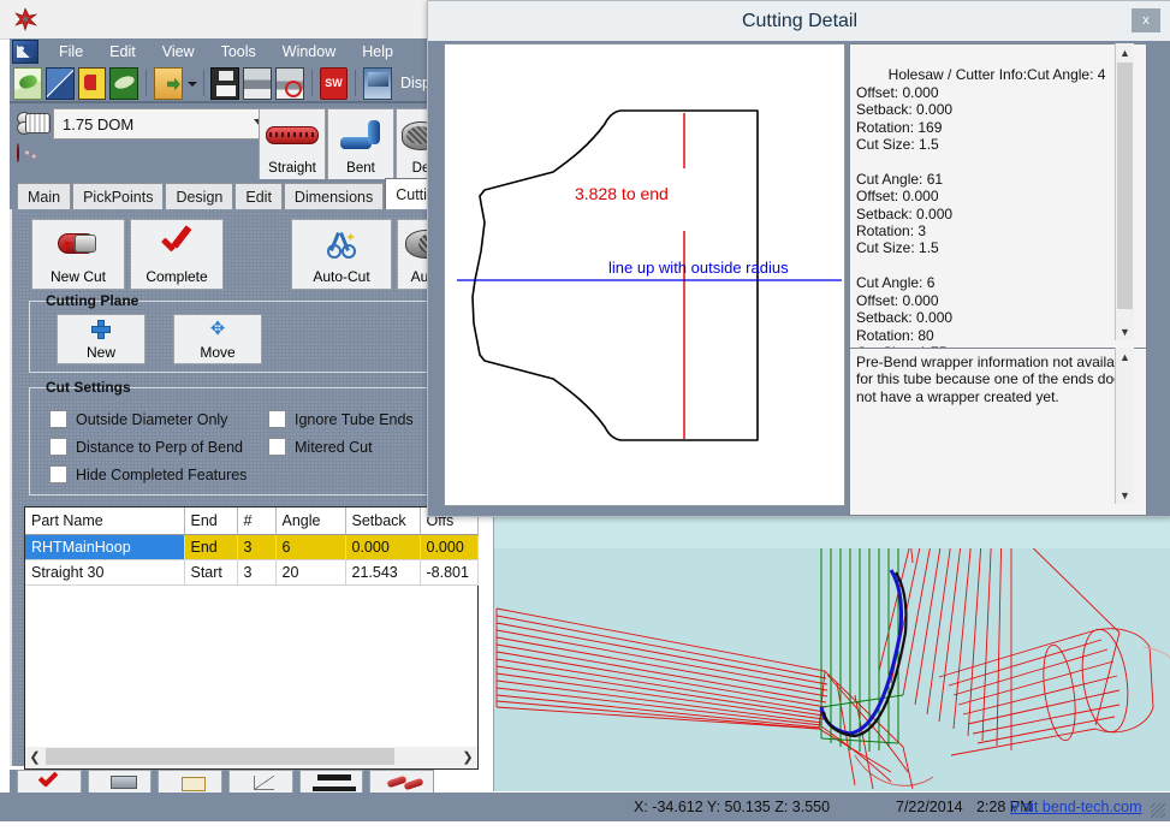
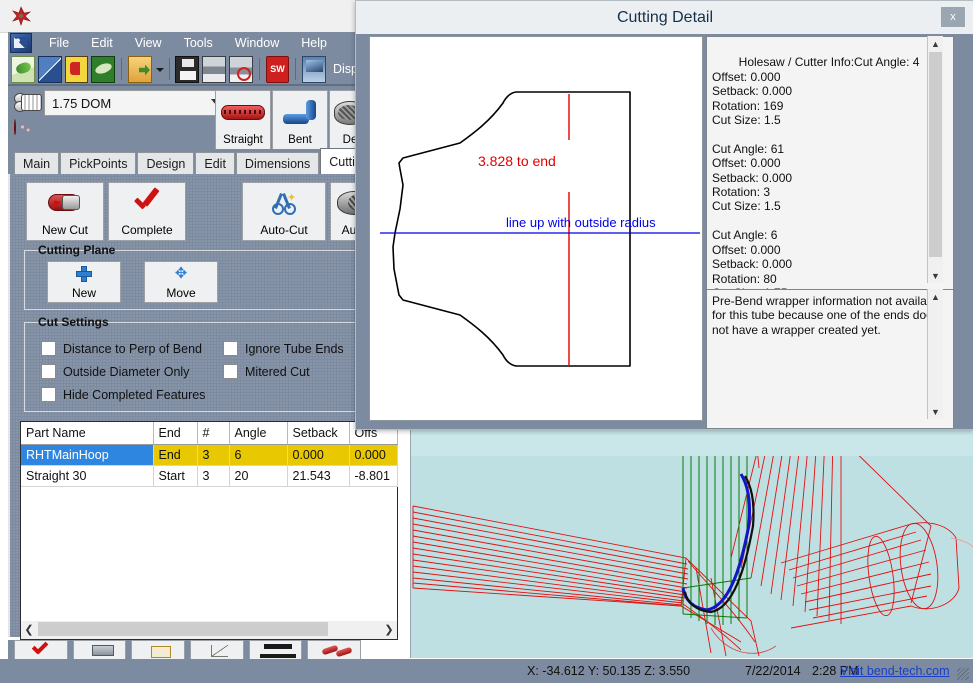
  File
  Edit
  View
  Tools
  Window
  Help
  SW
  Dis
  1.75 DOM
  Straight
  Bent
  Main
  PickPoints
  Design
  Edit
  Dimensions
  Cutti
  New Cut
  Complete
  ✦
  Auto-Cut
  Cutting Plane
  New
  ✥
  Move
  Cut Settings
- Outside Diameter Only
+ Distance to Perp of Bend
  Ignore Tube Ends
- Distance to Perp of Bend
+ Outside Diameter Only
  Mitered Cut
  Hide Completed Features
  Part Name	End	#	Angle	Setback	Offs
  RHTMainHoop	End	3	6	0.000	0.000
  Straight 30	Start	3	20	21.543	-8.801
  ❮
  ❯
  X: -34.612 Y: 50.135 Z: 3.550
  7/22/2014
  2:28 PM
  Visit bend-tech.com
  Cutting Detail
  x
  3.828 to end
  line up with outside radius
  Holesaw / Cutter Info:Cut Angle: 4
  Offset: 0.000
  Setback: 0.000
  Rotation: 169
  Cut Size: 1.5
  Cut Angle: 61
  Offset: 0.000
  Setback: 0.000
  Rotation: 3
  Cut Size: 1.5
  Cut Angle: 6
  Offset: 0.000
  Setback: 0.000
  Rotation: 80
  ▲
  ▼
  Pre-Bend wrapper information not availa for this tube because one of the ends do not have a wrapper created yet.
  ▲
  ▼
